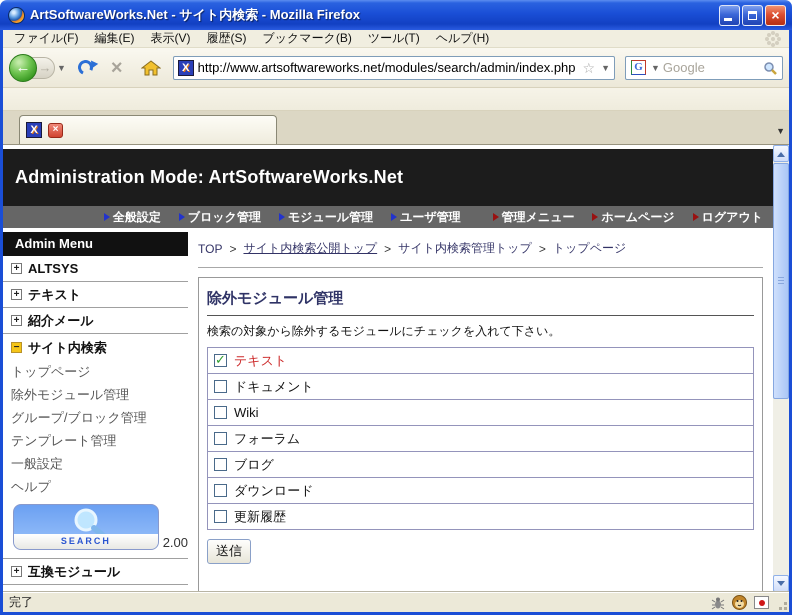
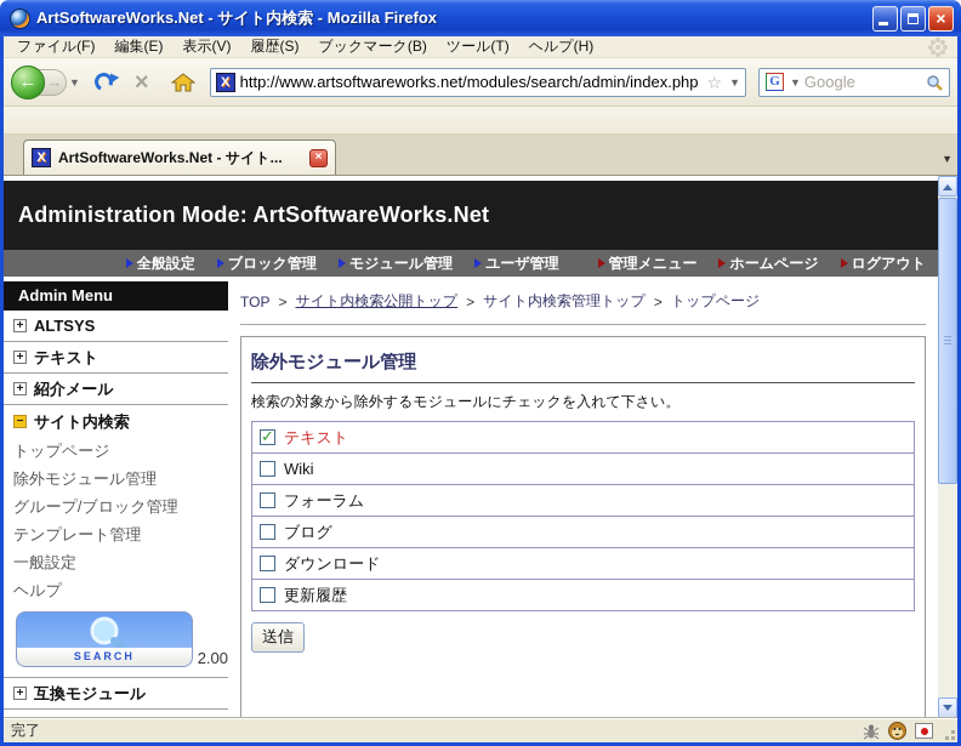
  ArtSoftwareWorks.Net - サイト内検索 - Mozilla Firefox
  ×
  ファイル(F)
  編集(E)
  表示(V)
  履歴(S)
  ブックマーク(B)
  ツール(T)
  ヘルプ(H)
  ←
  →
  ▼
  ×
  X
  http://www.artsoftwareworks.net/modules/search/admin/index.php
  ☆
  ▼
  G
  ▼
  Google
  X
+ ArtSoftwareWorks.Net - サイト...
  ×
  ▼
  Administration Mode: ArtSoftwareWorks.Net
  全般設定
  ブロック管理
  モジュール管理
  ユーザ管理
  管理メニュー
  ホームページ
  ログアウト
  Admin Menu
  +
  ALTSYS
  +
  テキスト
  +
  紹介メール
  −
  サイト内検索
  トップページ
  除外モジュール管理
  グループ/ブロック管理
  テンプレート管理
  一般設定
  ヘルプ
  SEARCH
  2.00
  +
  互換モジュール
  TOP
  >
  サイト内検索公開トップ
  >
  サイト内検索管理トップ
  >
  トップページ
  除外モジュール管理
  検索の対象から除外するモジュールにチェックを入れて下さい。
  テキスト
- ドキュメント
  Wiki
  フォーラム
  ブログ
  ダウンロード
  更新履歴
  送信
  完了
